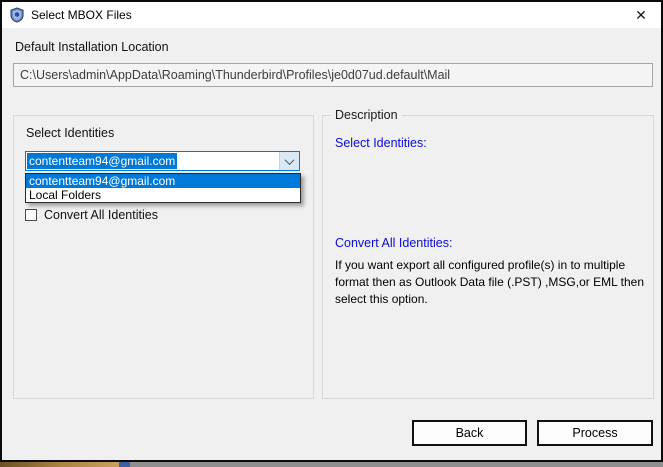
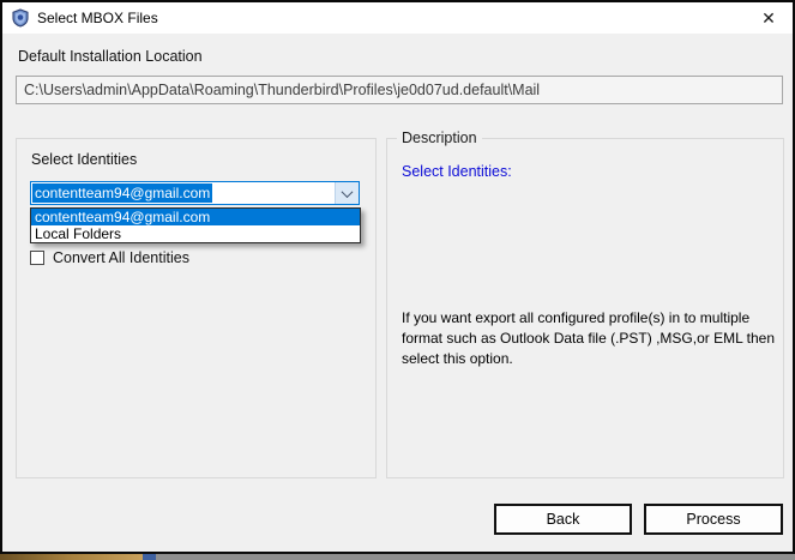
  Select MBOX Files
  ✕
  Default Installation Location
  C:\Users\admin\AppData\Roaming\Thunderbird\Profiles\je0d07ud.default\Mail
  Select Identities
  contentteam94@gmail.com
  contentteam94@gmail.com
  Local Folders
  Convert All Identities
  Description
  Select Identities:
- Convert All Identities:
- If you want export all configured profile(s) in to multiple format then as Outlook Data file (.PST) ,MSG,or EML then select this option.
+ If you want export all configured profile(s) in to multiple format such as Outlook Data file (.PST) ,MSG,or EML then select this option.
  Back
  Process
